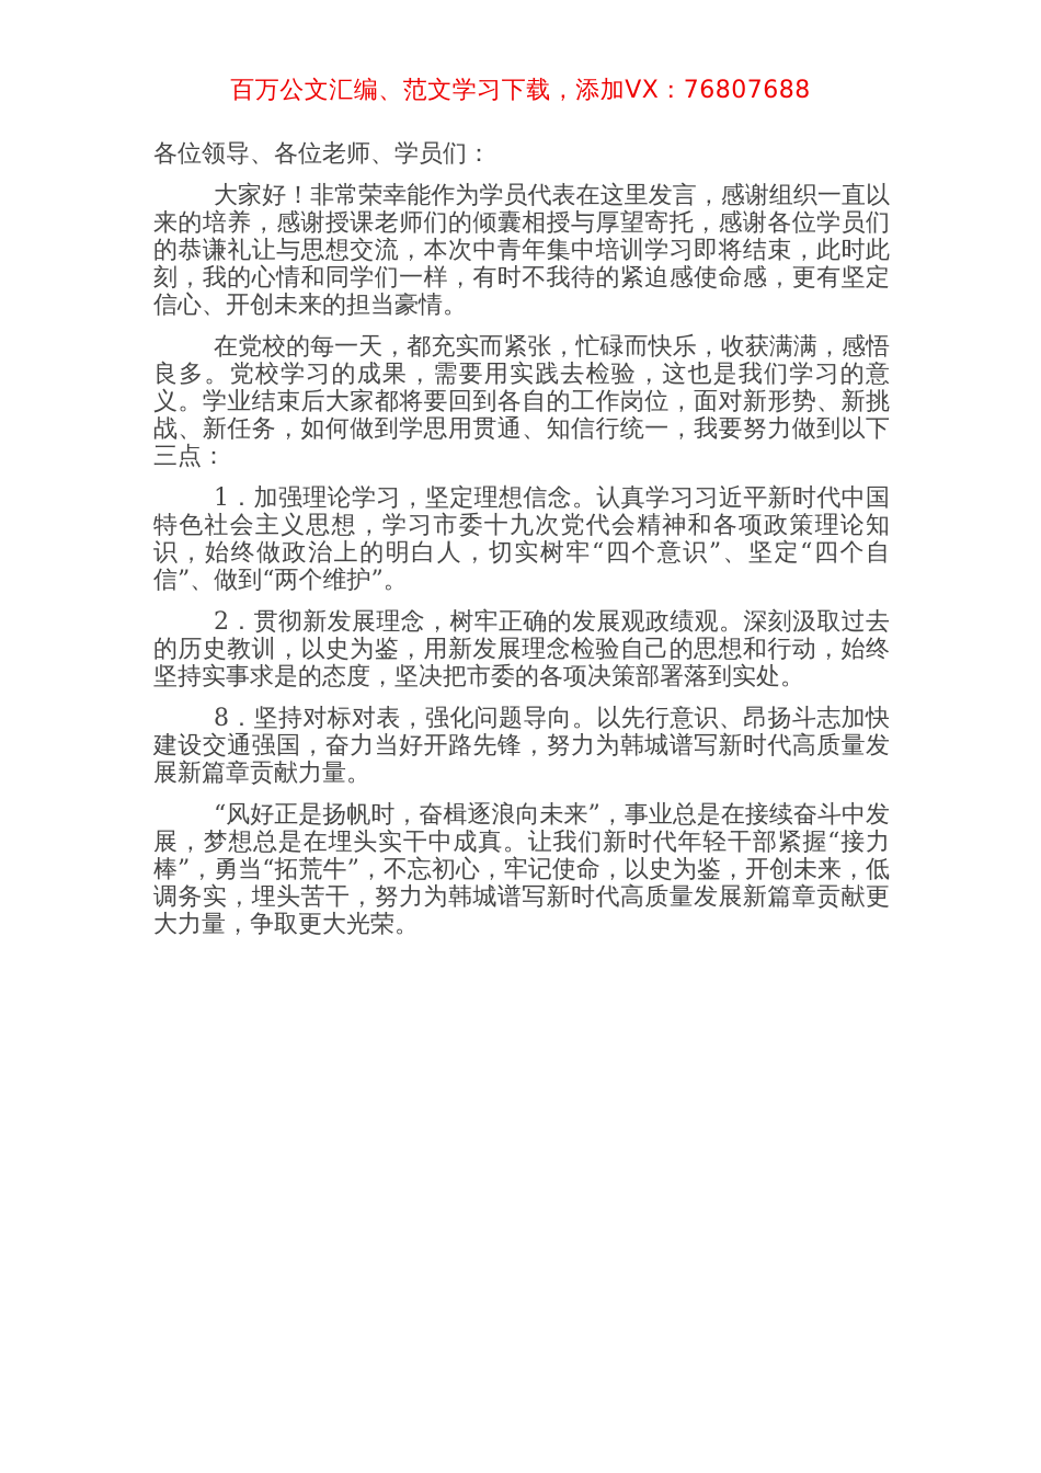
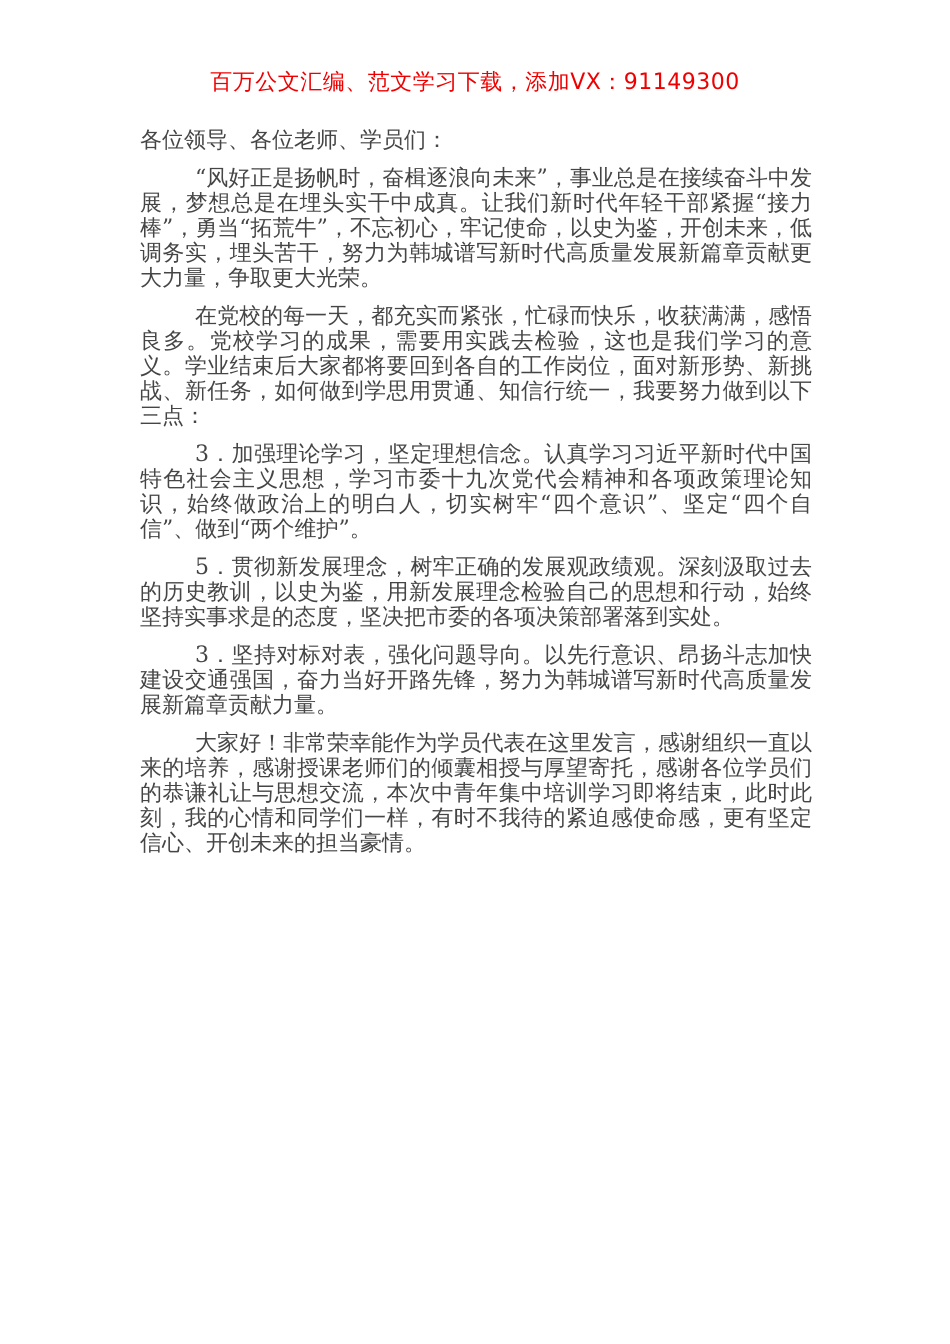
- 百万公文汇编、范文学习下载，添加VX：76807688
+ 百万公文汇编、范文学习下载，添加VX：91149300
  各位领导、各位老师、学员们：
- 大家好！非常荣幸能作为学员代表在这里发言，感谢组织一直以来的培养，感谢授课老师们的倾囊相授与厚望寄托，感谢各位学员们的恭谦礼让与思想交流，本次中青年集中培训学习即将结束，此时此刻，我的心情和同学们一样，有时不我待的紧迫感使命感，更有坚定信心、开创未来的担当豪情。
+ “风好正是扬帆时，奋楫逐浪向未来”，事业总是在接续奋斗中发展，梦想总是在埋头实干中成真。让我们新时代年轻干部紧握“接力棒”，勇当“拓荒牛”，不忘初心，牢记使命，以史为鉴，开创未来，低调务实，埋头苦干，努力为韩城谱写新时代高质量发展新篇章贡献更大力量，争取更大光荣。
  在党校的每一天，都充实而紧张，忙碌而快乐，收获满满，感悟良多。党校学习的成果，需要用实践去检验，这也是我们学习的意义。学业结束后大家都将要回到各自的工作岗位，面对新形势、新挑战、新任务，如何做到学思用贯通、知信行统一，我要努力做到以下三点：
- 1．加强理论学习，坚定理想信念。认真学习习近平新时代中国特色社会主义思想，学习市委十九次党代会精神和各项政策理论知识，始终做政治上的明白人，切实树牢“四个意识”、坚定“四个自信”、做到“两个维护”。
+ 3．加强理论学习，坚定理想信念。认真学习习近平新时代中国特色社会主义思想，学习市委十九次党代会精神和各项政策理论知识，始终做政治上的明白人，切实树牢“四个意识”、坚定“四个自信”、做到“两个维护”。
- 2．贯彻新发展理念，树牢正确的发展观政绩观。深刻汲取过去的历史教训，以史为鉴，用新发展理念检验自己的思想和行动，始终坚持实事求是的态度，坚决把市委的各项决策部署落到实处。
+ 5．贯彻新发展理念，树牢正确的发展观政绩观。深刻汲取过去的历史教训，以史为鉴，用新发展理念检验自己的思想和行动，始终坚持实事求是的态度，坚决把市委的各项决策部署落到实处。
- 8．坚持对标对表，强化问题导向。以先行意识、昂扬斗志加快建设交通强国，奋力当好开路先锋，努力为韩城谱写新时代高质量发展新篇章贡献力量。
+ 3．坚持对标对表，强化问题导向。以先行意识、昂扬斗志加快建设交通强国，奋力当好开路先锋，努力为韩城谱写新时代高质量发展新篇章贡献力量。
- “风好正是扬帆时，奋楫逐浪向未来”，事业总是在接续奋斗中发展，梦想总是在埋头实干中成真。让我们新时代年轻干部紧握“接力棒”，勇当“拓荒牛”，不忘初心，牢记使命，以史为鉴，开创未来，低调务实，埋头苦干，努力为韩城谱写新时代高质量发展新篇章贡献更大力量，争取更大光荣。
+ 大家好！非常荣幸能作为学员代表在这里发言，感谢组织一直以来的培养，感谢授课老师们的倾囊相授与厚望寄托，感谢各位学员们的恭谦礼让与思想交流，本次中青年集中培训学习即将结束，此时此刻，我的心情和同学们一样，有时不我待的紧迫感使命感，更有坚定信心、开创未来的担当豪情。
